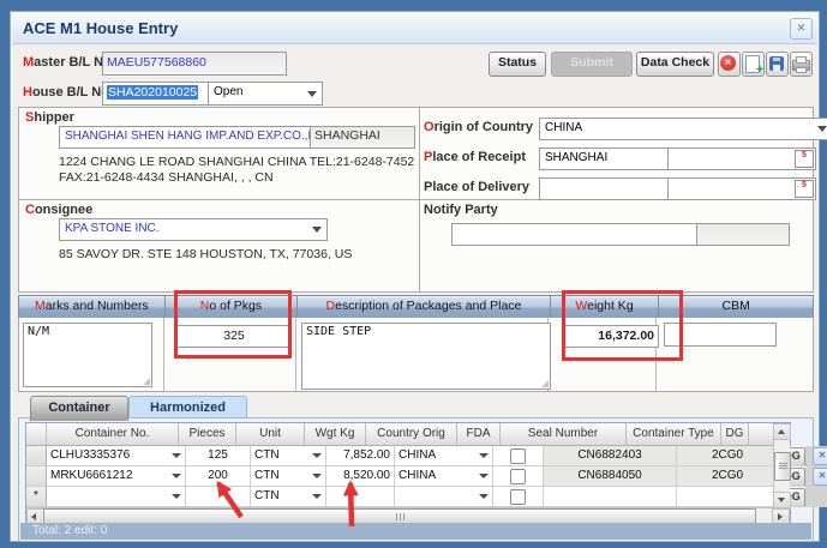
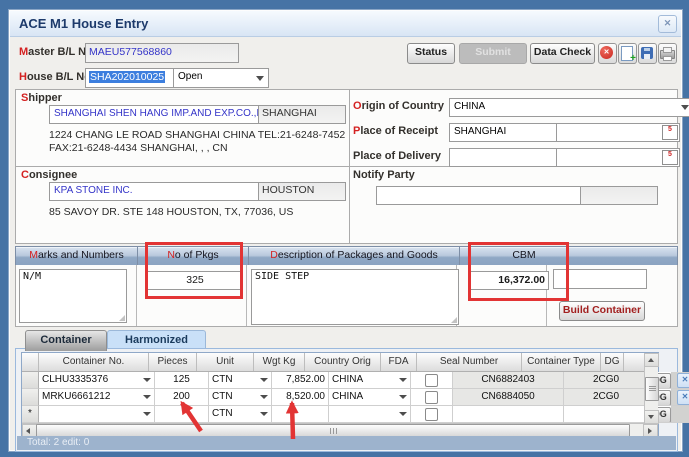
  ACE M1 House Entry
  ✕
  Master B/L N
  MAEU577568860
  Status
  Submit
  Data Check
  +
  House B/L N
  SHA202010025
  Open
  Shipper
  SHANGHAI SHEN HANG IMP.AND EXP.CO.,
  SHANGHAI
  1224 CHANG LE ROAD SHANGHAI CHINA TEL:21-6248-7452
  FAX:21-6248-4434 SHANGHAI, , , CN
  Consignee
  KPA STONE INC.
+ HOUSTON
  85 SAVOY DR. STE 148 HOUSTON, TX, 77036, US
  Origin of Country
  CHINA
  Place of Receipt
  SHANGHAI
  Place of Delivery
  Notify Party
  Marks and Numbers
  No of Pkgs
- Description of Packages and Place
+ Description of Packages and Goods
- Weight Kg
  CBM
  N/M
  325
  SIDE STEP
  16,372.00
+ Build Container
  Container
  Harmonized
  Container No.
  Pieces
  Unit
  Wgt Kg
  Country Orig
  FDA
  Seal Number
  Container Type
  DG
  CLHU3335376
  125
  CTN
  7,852.00
  CHINA
  CN6882403
  2CG0
  ✕
  MRKU6661212
  200
  CTN
  8,520.00
  CHINA
  CN6884050
  2CG0
  ✕
  *
  CTN
  Total: 2 edit: 0
